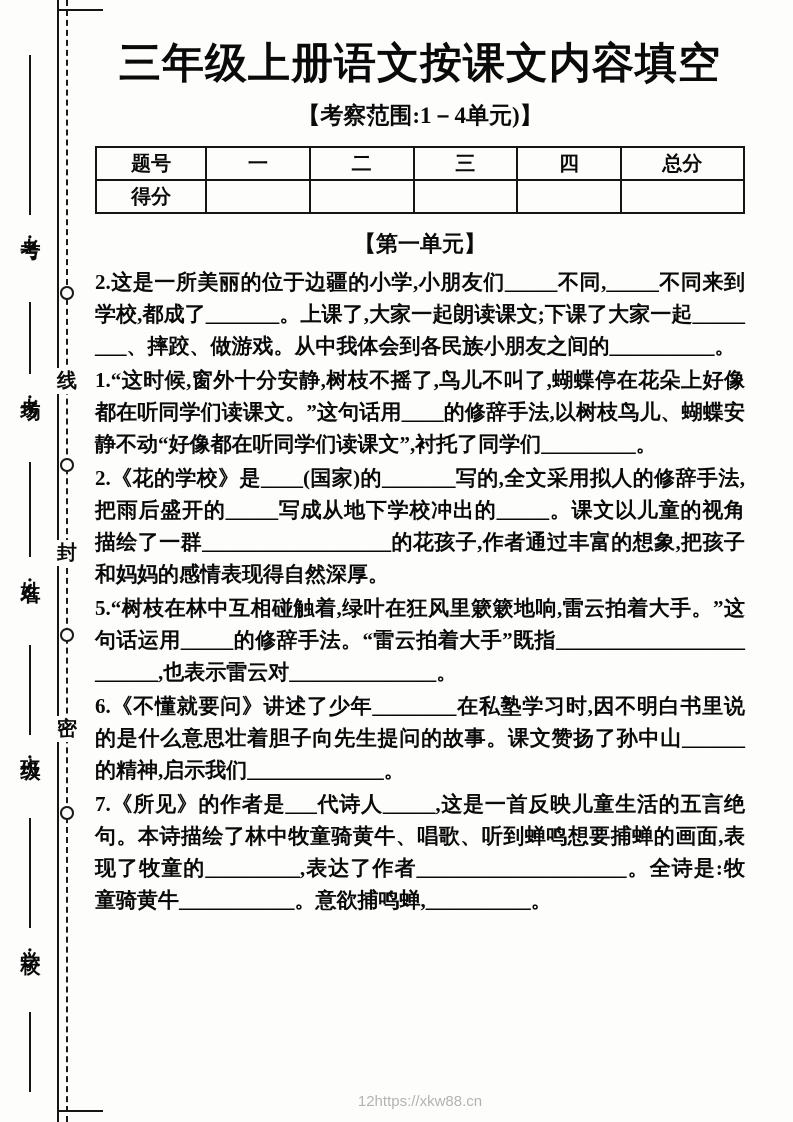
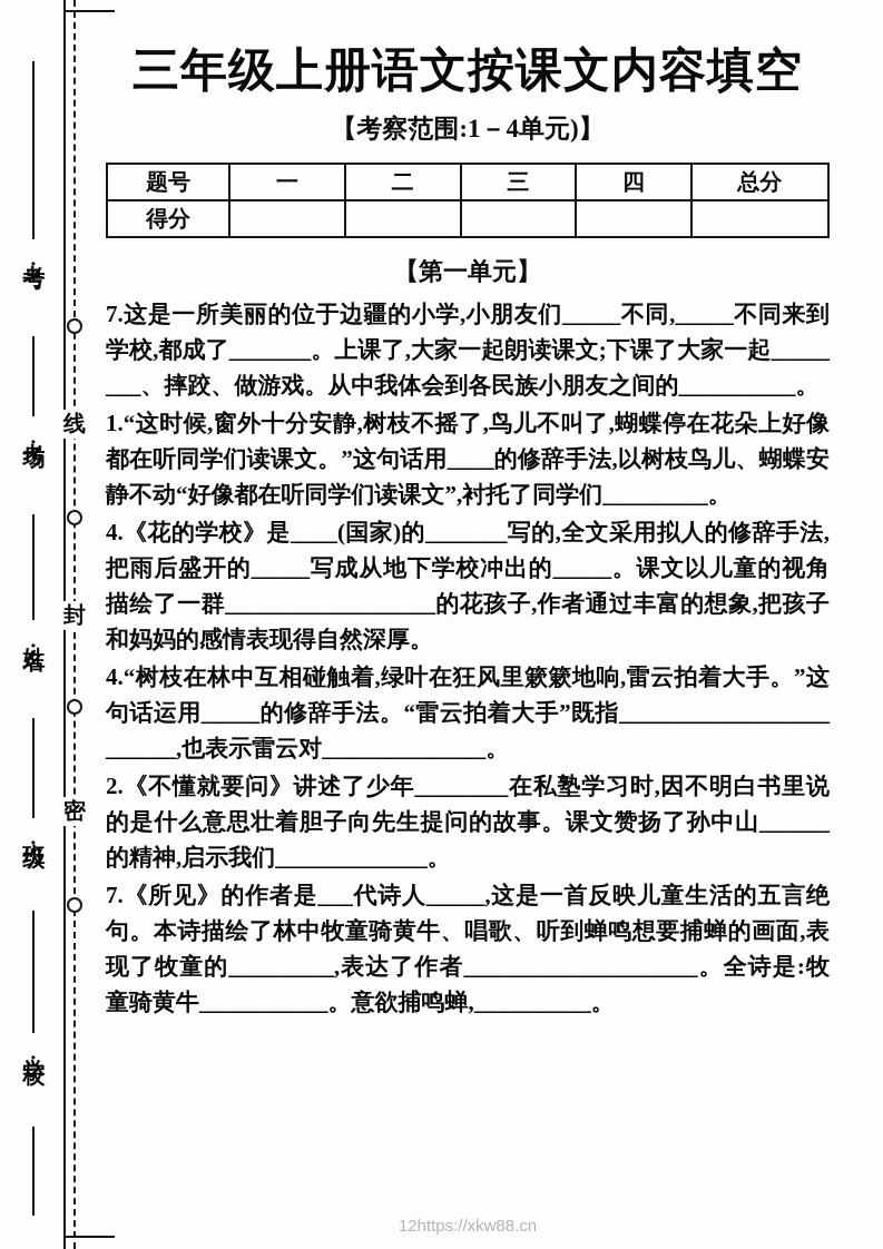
  线
  封
  密
  三年级上册语文按课文内容填空
  【考察范围:1－4单元)】
  题号	一	二	三	四	总分
  得分
  【第一单元】
- 2.这是一所美丽的位于边疆的小学,小朋友们_____不同,_____不同来到学校,都成了_______。上课了,大家一起朗读课文;下课了大家一起________、摔跤、做游戏。从中我体会到各民族小朋友之间的__________。
+ 7.这是一所美丽的位于边疆的小学,小朋友们_____不同,_____不同来到学校,都成了_______。上课了,大家一起朗读课文;下课了大家一起________、摔跤、做游戏。从中我体会到各民族小朋友之间的__________。
  1.“这时候,窗外十分安静,树枝不摇了,鸟儿不叫了,蝴蝶停在花朵上好像都在听同学们读课文。”这句话用____的修辞手法,以树枝鸟儿、蝴蝶安静不动“好像都在听同学们读课文”,衬托了同学们_________。
- 2.《花的学校》是____(国家)的_______写的,全文采用拟人的修辞手法,把雨后盛开的_____写成从地下学校冲出的_____。课文以儿童的视角描绘了一群__________________的花孩子,作者通过丰富的想象,把孩子和妈妈的感情表现得自然深厚。
+ 4.《花的学校》是____(国家)的_______写的,全文采用拟人的修辞手法,把雨后盛开的_____写成从地下学校冲出的_____。课文以儿童的视角描绘了一群__________________的花孩子,作者通过丰富的想象,把孩子和妈妈的感情表现得自然深厚。
- 5.“树枝在林中互相碰触着,绿叶在狂风里簌簌地响,雷云拍着大手。”这句话运用_____的修辞手法。“雷云拍着大手”既指________________________,也表示雷云对______________。
+ 4.“树枝在林中互相碰触着,绿叶在狂风里簌簌地响,雷云拍着大手。”这句话运用_____的修辞手法。“雷云拍着大手”既指________________________,也表示雷云对______________。
- 6.《不懂就要问》讲述了少年________在私塾学习时,因不明白书里说的是什么意思壮着胆子向先生提问的故事。课文赞扬了孙中山______的精神,启示我们_____________。
+ 2.《不懂就要问》讲述了少年________在私塾学习时,因不明白书里说的是什么意思壮着胆子向先生提问的故事。课文赞扬了孙中山______的精神,启示我们_____________。
  7.《所见》的作者是___代诗人_____,这是一首反映儿童生活的五言绝句。本诗描绘了林中牧童骑黄牛、唱歌、听到蝉鸣想要捕蝉的画面,表现了牧童的_________,表达了作者____________________。全诗是:牧童骑黄牛___________。意欲捕鸣蝉,__________。
  12https://xkw88.cn
